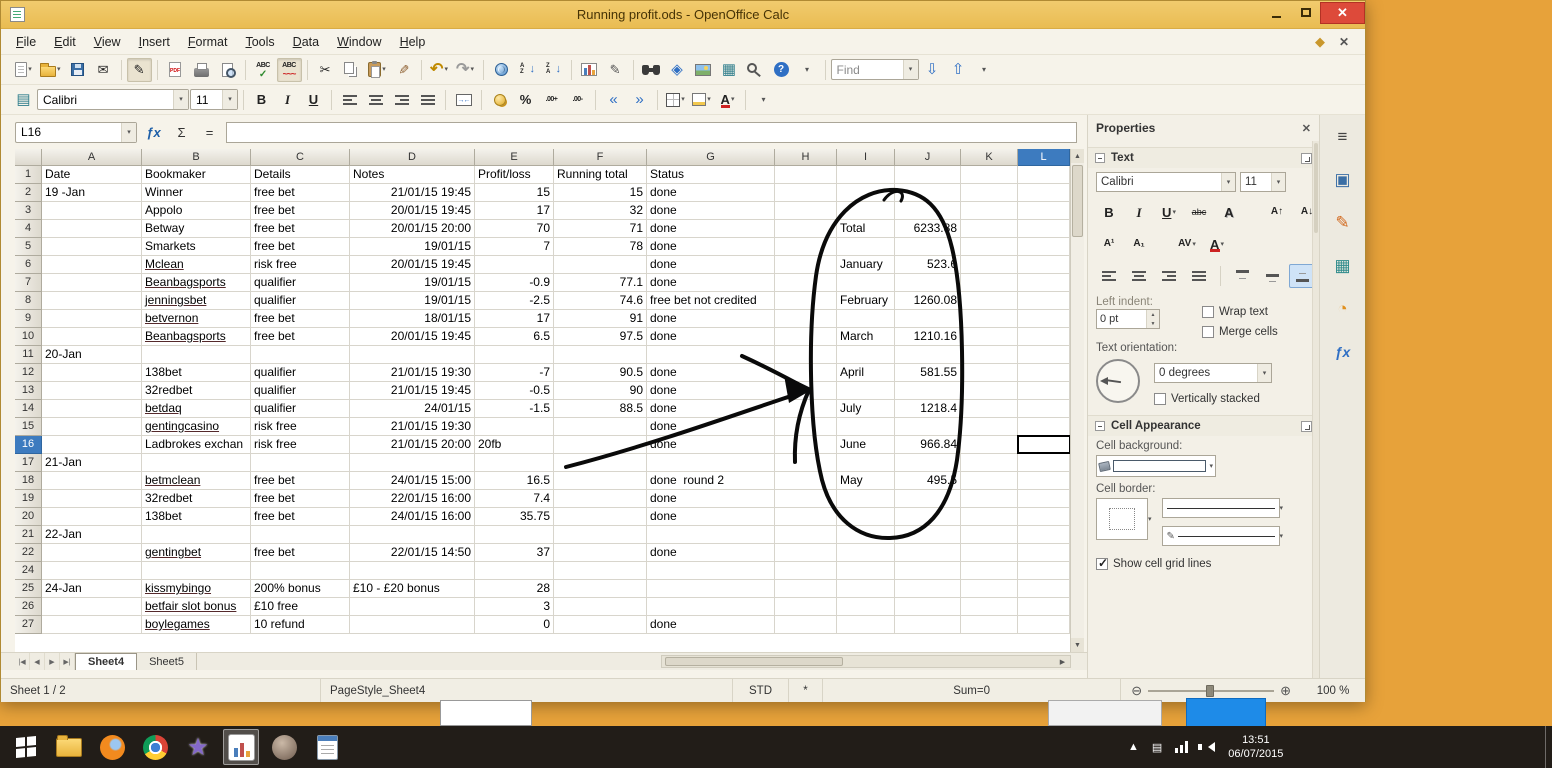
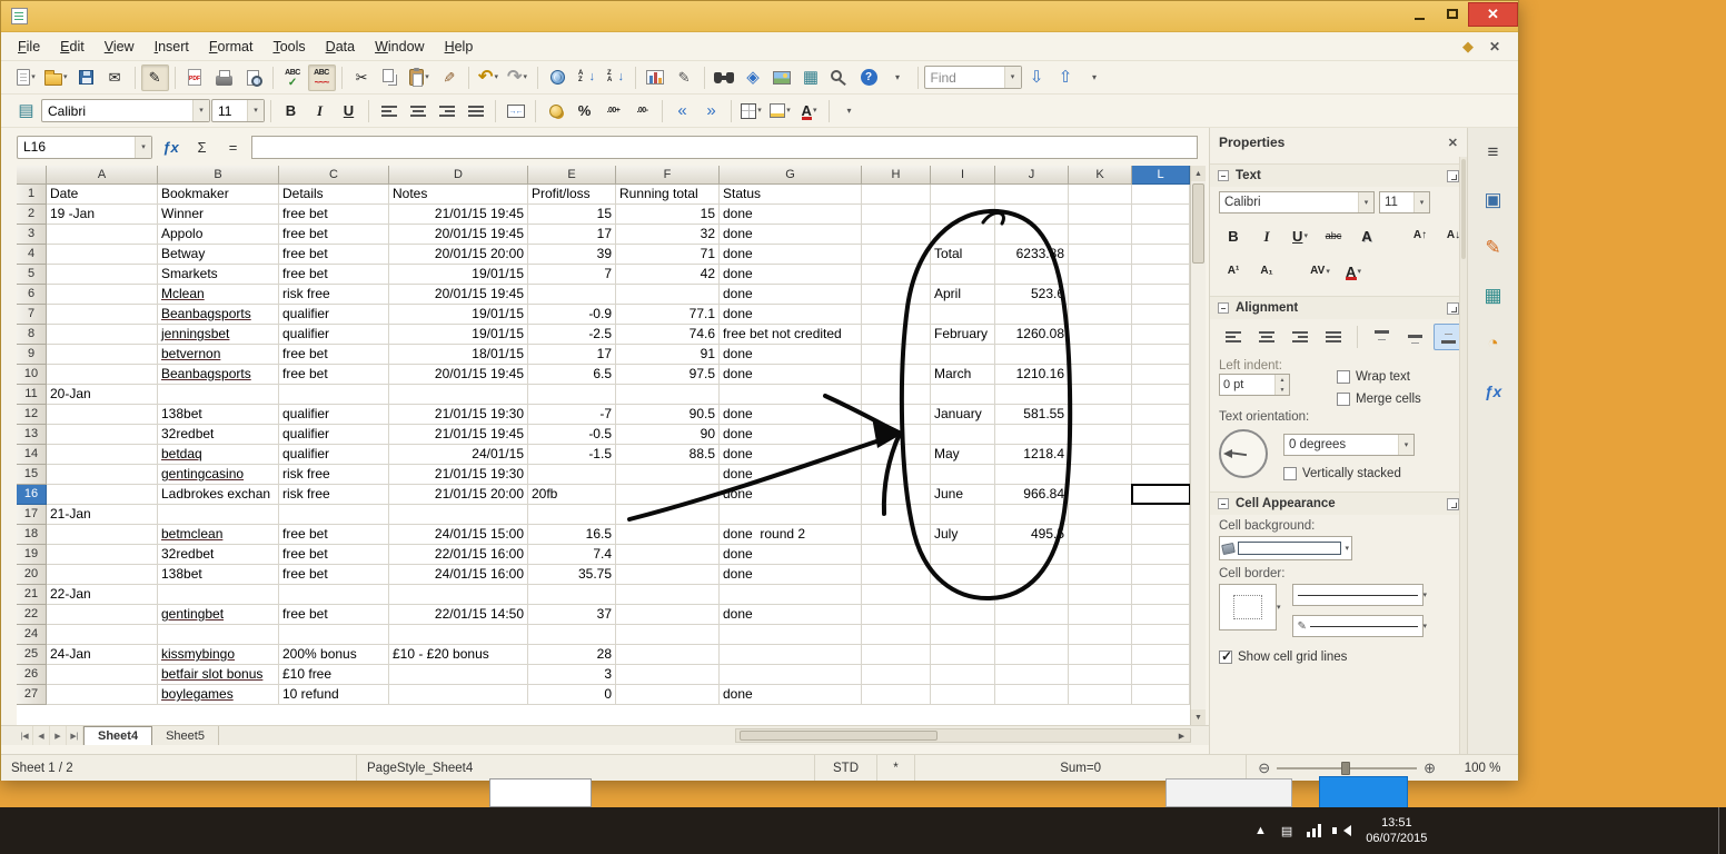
- Running profit.ods - OpenOffice Calc
  ✕
  File
  Edit
  View
  Insert
  Format
  Tools
  Data
  Window
  Help
  ◆
  ✕
  ✉
  ✎
  ✂
  ↶
  ↷
  ✎
  ◈
  ▦
  ▾
  Find
  ⇩
  ⇧
  ▾
  ▤
  Calibri
  11
  B
  I
  U
  %
  «
  »
  A
  ▾
  L16
  ƒx
  Σ
  =
  A
  B
  C
  D
  E
  F
  G
  H
  I
  J
  K
  L
  1
  Date
  Bookmaker
  Details
  Notes
  Profit/loss
  Running total
  Status
  2
  19 -Jan
  Winner
  free bet
  21/01/15 19:45
  15
  15
  done
  3
  Appolo
  free bet
  20/01/15 19:45
  17
  32
  done
  4
  Betway
  free bet
  20/01/15 20:00
- 70
+ 39
  71
  done
  Total
  6233.8
  5
  Smarkets
  free bet
  19/01/15
  7
- 78
+ 42
  done
  6
  Mclean
  risk free
  20/01/15 19:45
  done
- January
+ April
  523.
  7
  Beanbagsports
  qualifier
  19/01/15
  -0.9
  77.1
  done
  8
  jenningsbet
  qualifier
  19/01/15
  -2.5
  74.6
  free bet not credited
  February
  1260.08
  9
  betvernon
  free bet
  18/01/15
  17
  91
  done
  10
  Beanbagsports
  free bet
  20/01/15 19:45
  6.5
  97.5
  done
  March
  1210.16
  11
  20-Jan
  12
  138bet
  qualifier
  21/01/15 19:30
  -7
  90.5
  done
- April
+ January
  581.55
  13
  32redbet
  qualifier
  21/01/15 19:45
  -0.5
  90
  done
  14
  betdaq
  qualifier
  24/01/15
  -1.5
  88.5
  done
- July
+ May
  1218.4
  15
  gentingcasino
  risk free
  21/01/15 19:30
  done
  16
  Ladbrokes exchan
  risk free
  21/01/15 20:00
  20fb
  done
  June
  966.84
  17
  21-Jan
  18
  betmclean
  free bet
  24/01/15 15:00
  16.5
  done round 2
- May
+ July
  495.
  19
  32redbet
  free bet
  22/01/15 16:00
  7.4
  done
  20
  138bet
  free bet
  24/01/15 16:00
  35.75
  done
  21
  22-Jan
  22
  gentingbet
  free bet
  22/01/15 14:50
  37
  done
  24
  25
  24-Jan
  kissmybingo
  200% bonus
  £10 - £20 bonus
  28
  26
  betfair slot bonus
  £10 free
  3
  27
  boylegames
  10 refund
  0
  done
  Sheet4
  Sheet5
  Sheet 1 / 2
  PageStyle_Sheet4
  STD
  *
  Sum=0
  ⊖
  ⊕
  100 %
  Properties
  ✕
  Text
  Calibri
  11
  B
  I
  U
  abc
  A
  A↑
  A↓
  A¹
  A₁
  AV
  A
+ Alignment
  Left indent:
  0 pt
  Wrap text
  Merge cells
  Text orientation:
  0 degrees
  Vertically stacked
  Cell Appearance
  Cell background:
  Cell border:
  ✎
  Show cell grid lines
  ≡
  ▣
  ✎
  ▦
  ◔
  ƒx
- ★
  ▲
  ▤
  13:51
  06/07/2015
